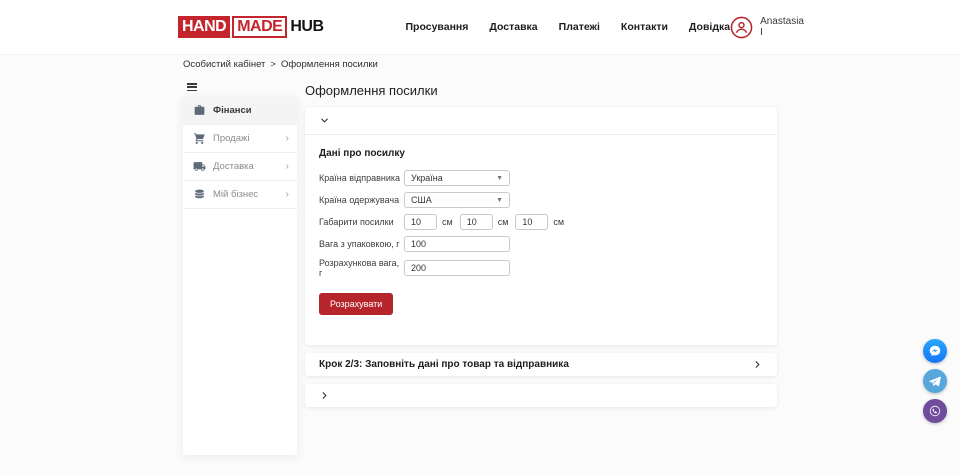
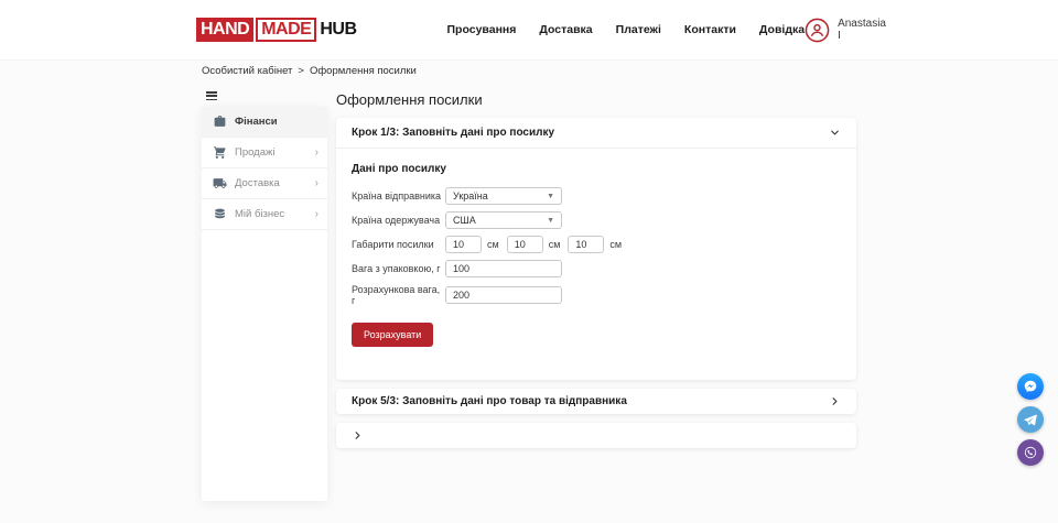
  HAND
  MADE
  HUB
  Просування
  Доставка
  Платежі
  Контакти
  Довідка
  Anastasia I
  Особистий кабінет
  >
  Оформлення посилки
  Фінанси
  Продажі
  ›
  Доставка
  ›
  Мій бізнес
  ›
  Оформлення посилки
+ Крок 1/3: Заповніть дані про посилку
  Дані про посилку
  Країна відправника
  Україна
  Країна одержувача
  США
  Габарити посилки
  10
  см
  10
  см
  10
  см
  Вага з упаковкою, г
  100
  Розрахункова вага, г
  200
  Розрахувати
- Крок 2/3: Заповніть дані про товар та відправника
+ Крок 5/3: Заповніть дані про товар та відправника
